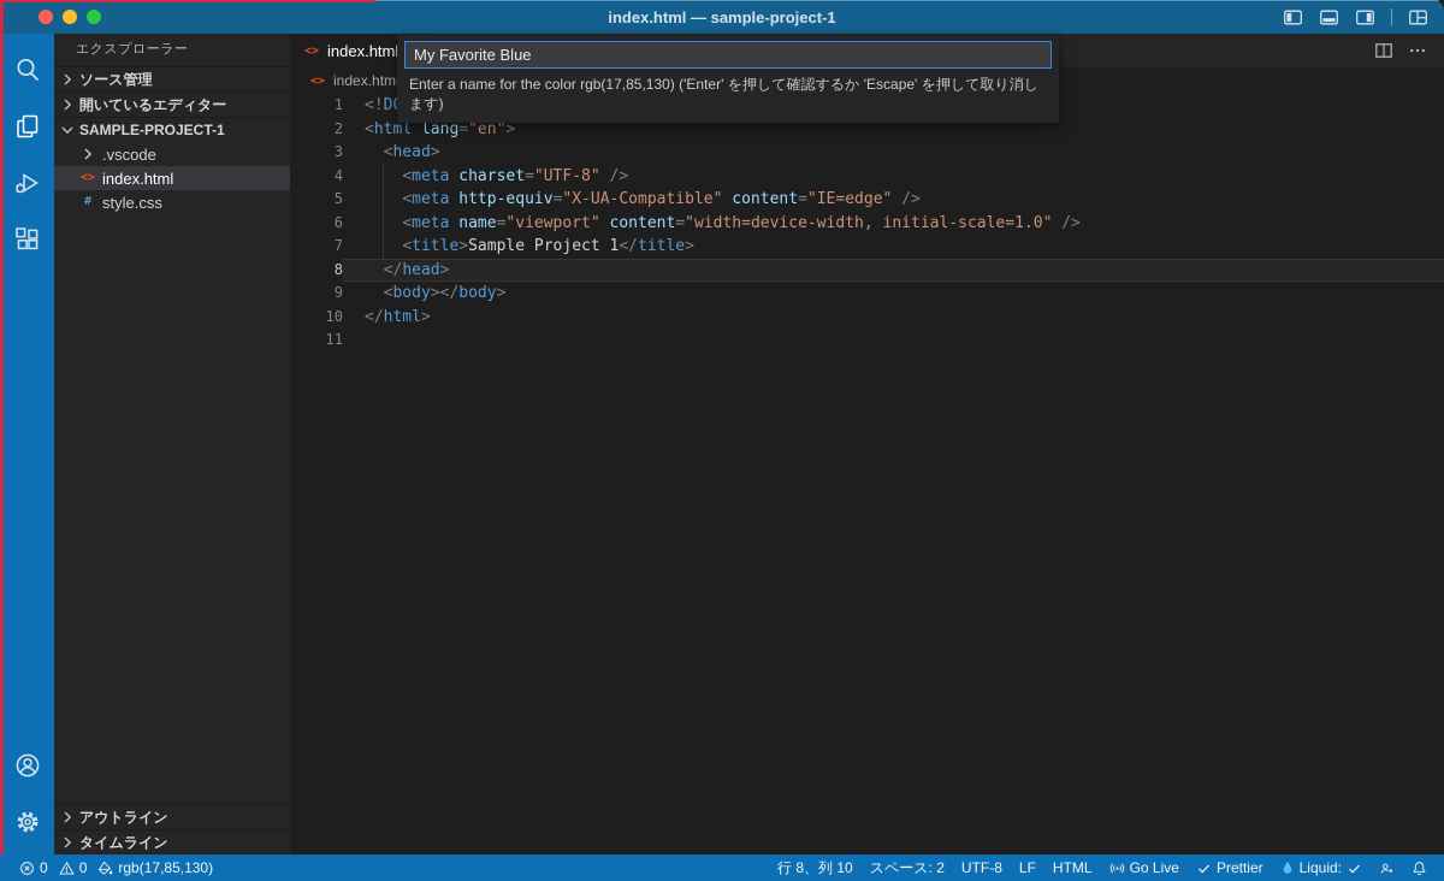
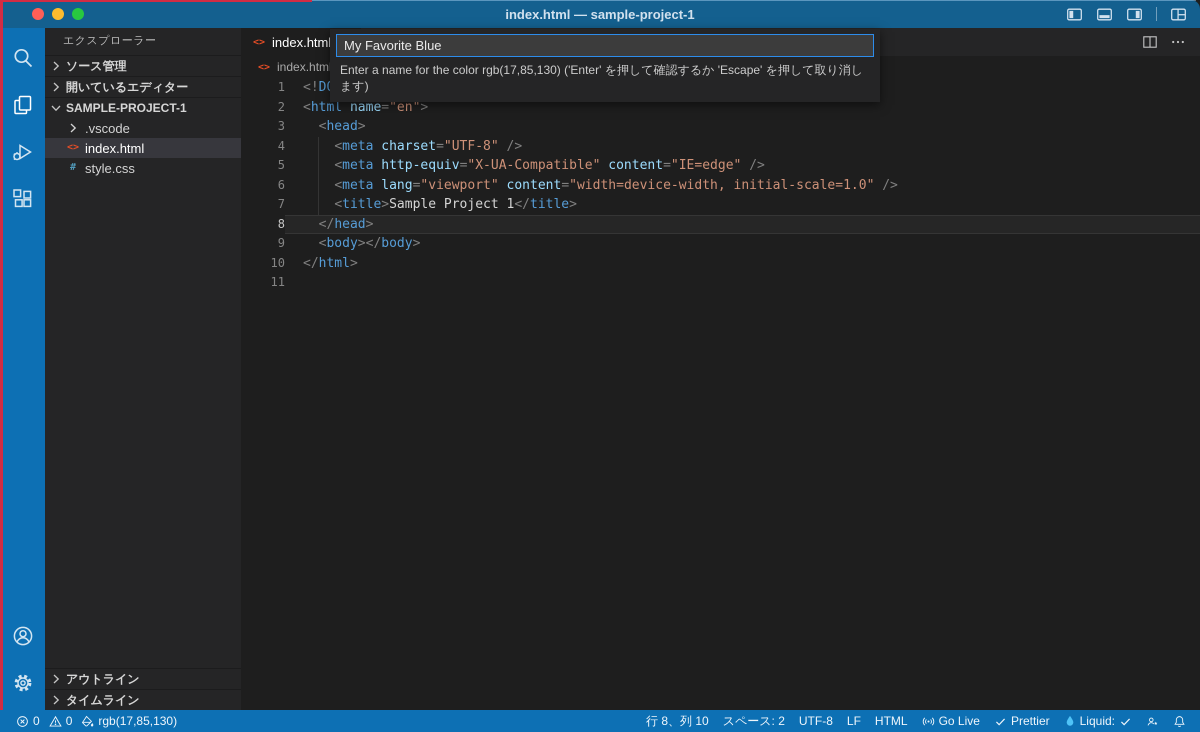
  index.html — sample-project-1
  エクスプローラー
  ソース管理
  開いているエディター
  SAMPLE-PROJECT-1
  .vscode
  <>
  index.html
  #
  style.css
  アウトライン
  タイムライン
  <>
  index.htm
  <>
  index.htm
  1
  2
- <html lang="en">
+ <html name="en">
  3
  <head>
  4
  <meta charset="UTF-8" />
  5
  <meta http-equiv="X-UA-Compatible" content="IE=edge" />
  6
- <meta name="viewport" content="width=device-width, initial-scale=1.0" />
+ <meta lang="viewport" content="width=device-width, initial-scale=1.0" />
  7
  <title>Sample Project 1</title>
  8
  </head>
  9
  <body></body>
  10
  </html>
  11
  0
  0
  rgb(17,85,130)
  行 8、列 10
  スペース: 2
  UTF-8
  LF
  HTML
  Go Live
  Prettier
  Liquid:
  My Favorite Blue
  Enter a name for the color rgb(17,85,130) ('Enter' を押して確認するか 'Escape' を押して取り消します)
